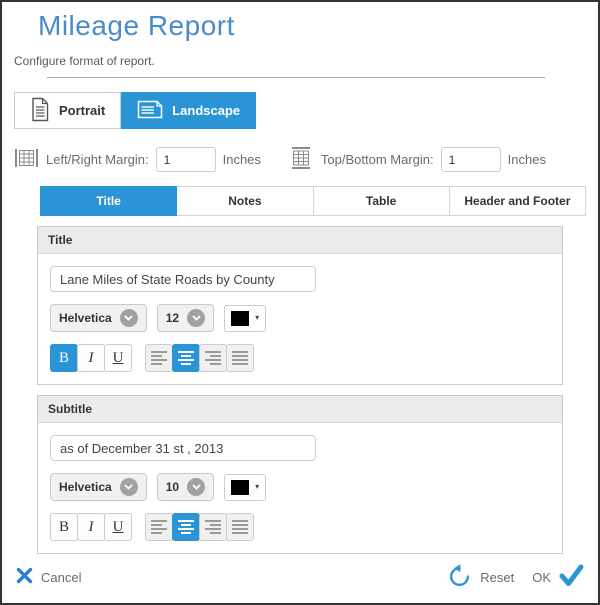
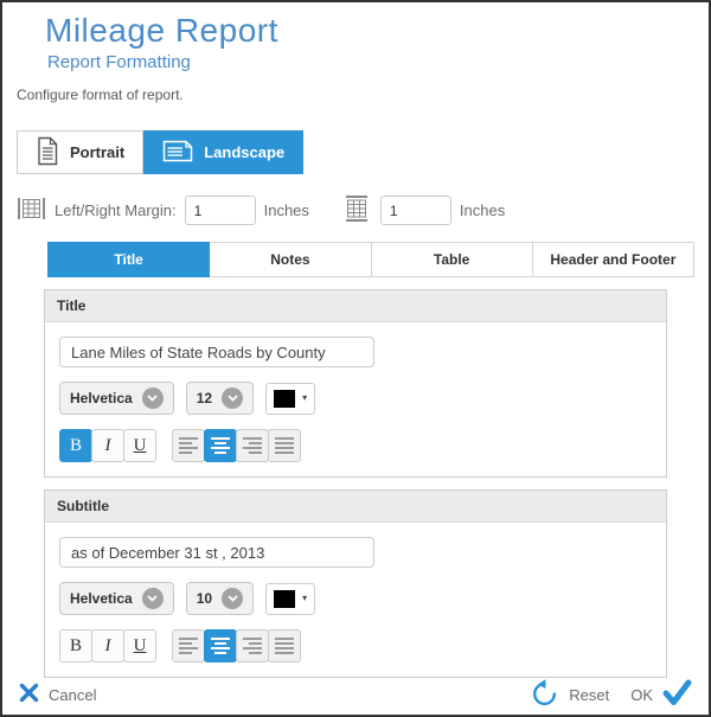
  Mileage Report
+ Report Formatting
  Configure format of report.
  Portrait
  Landscape
  Left/Right Margin:
  1
  Inches
- Top/Bottom Margin:
  1
  Inches
  Title
  Notes
  Table
  Header and Footer
  Title
  Lane Miles of State Roads by County
  Helvetica
  12
  ▾
  B
  I
  U
  Subtitle
  as of December 31 st , 2013
  Helvetica
  10
  ▾
  B
  I
  U
  Cancel
  Reset
  OK
